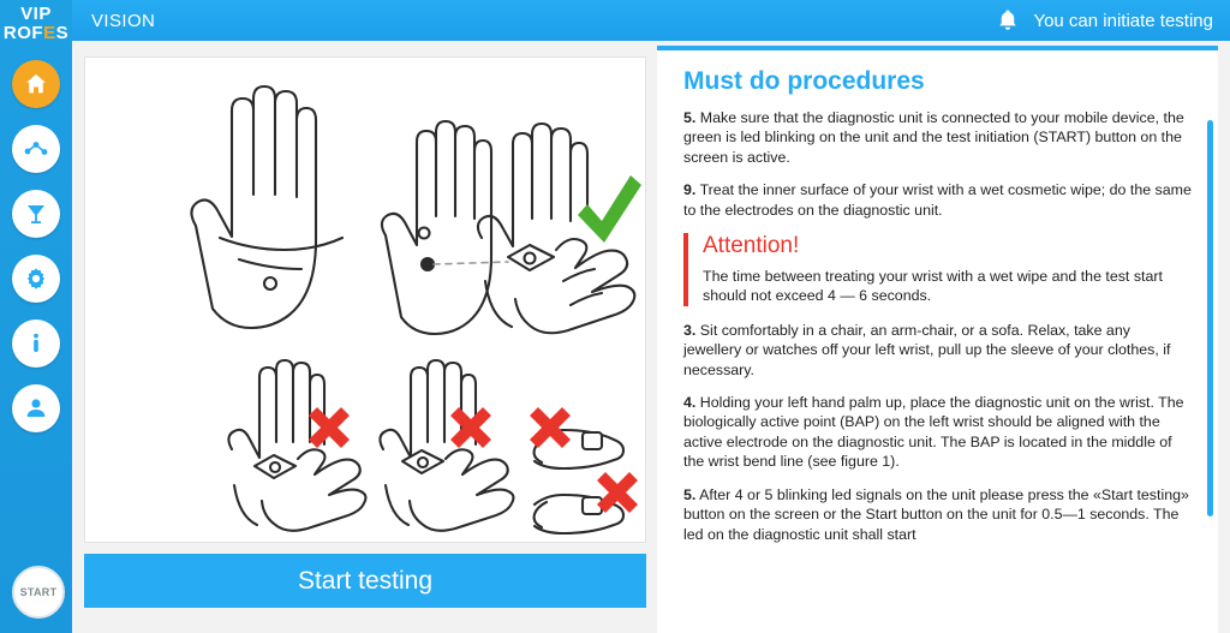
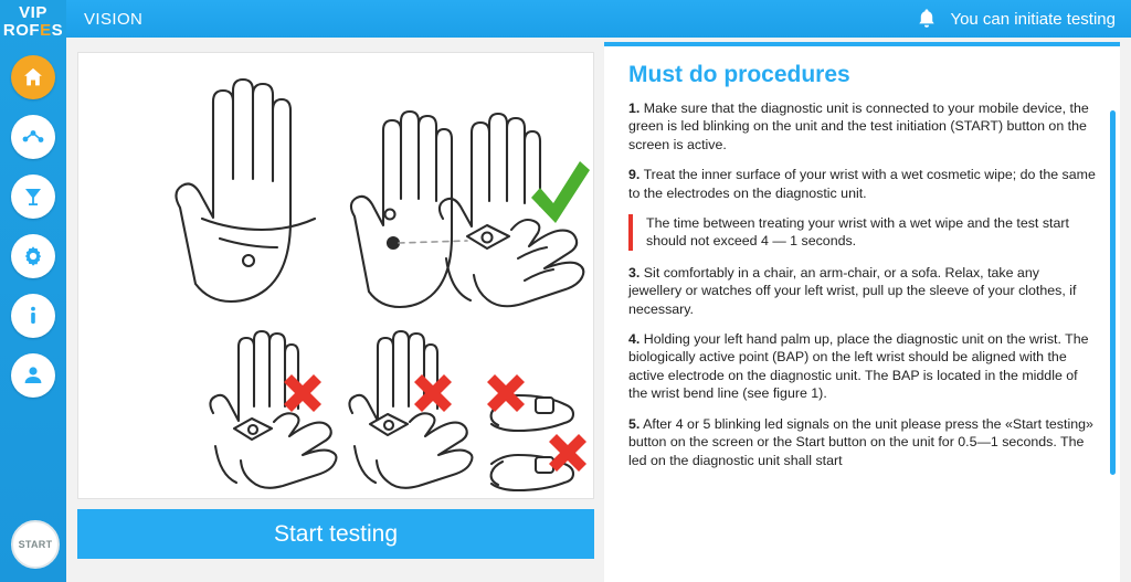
  VIP
  ROFES
  START
  VISION
  You can initiate testing
  Start testing
  Must do procedures
- 5. Make sure that the diagnostic unit is connected to your mobile device, the green is led blinking on the unit and the test initiation (START) button on the screen is active.
+ 1. Make sure that the diagnostic unit is connected to your mobile device, the green is led blinking on the unit and the test initiation (START) button on the screen is active.
  9. Treat the inner surface of your wrist with a wet cosmetic wipe; do the same to the electrodes on the diagnostic unit.
- Attention!
- The time between treating your wrist with a wet wipe and the test start should not exceed 4 — 6 seconds.
+ The time between treating your wrist with a wet wipe and the test start should not exceed 4 — 1 seconds.
  3. Sit comfortably in a chair, an arm-chair, or a sofa. Relax, take any jewellery or watches off your left wrist, pull up the sleeve of your clothes, if necessary.
  4. Holding your left hand palm up, place the diagnostic unit on the wrist. The biologically active point (BAP) on the left wrist should be aligned with the active electrode on the diagnostic unit. The BAP is located in the middle of the wrist bend line (see figure 1).
  5. After 4 or 5 blinking led signals on the unit please press the «Start testing» button on the screen or the Start button on the unit for 0.5—1 seconds. The led on the diagnostic unit shall start
